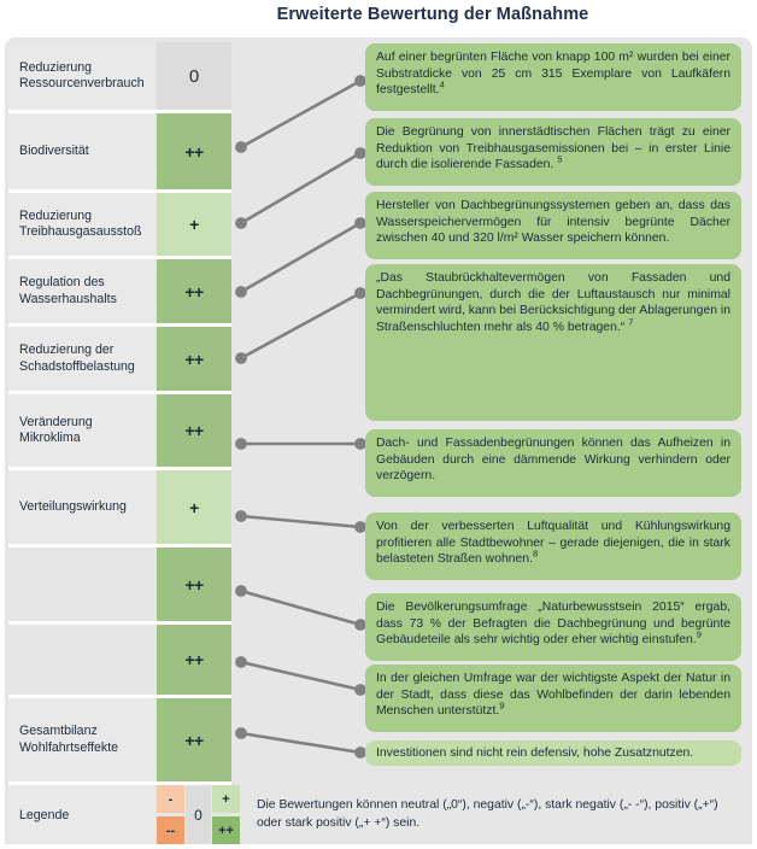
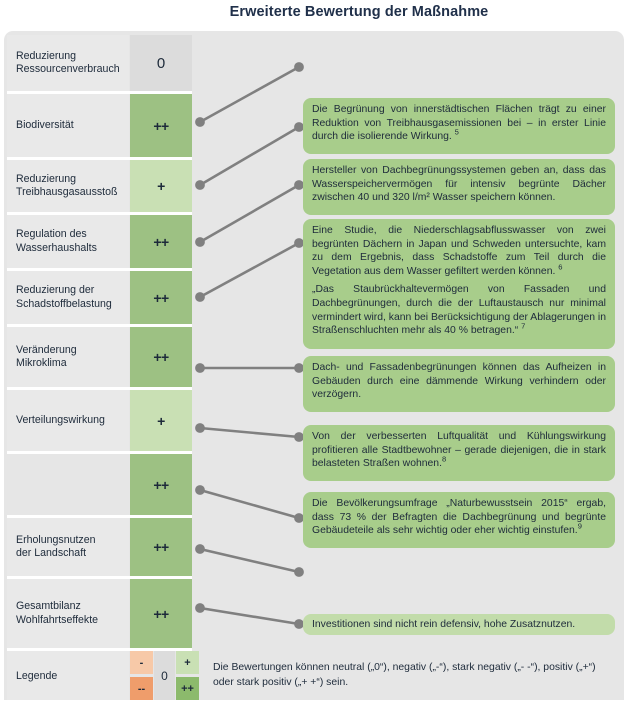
  Erweiterte Bewertung der Maßnahme
  Reduzierung
  Ressourcenverbrauch
  0
  Biodiversität
  ++
  Reduzierung
  Treibhausgasausstoß
  +
  Regulation des
  Wasserhaushalts
  ++
  Reduzierung der
  Schadstoffbelastung
  ++
  Veränderung
  Mikroklima
  ++
  Verteilungswirkung
  +
  ++
+ Erholungsnutzen
+ der Landschaft
  ++
  Gesamtbilanz
  Wohlfahrtseffekte
  ++
- Auf einer begrünten Fläche von knapp 100 m² wurden bei einer Substratdicke von 25 cm 315 Exemplare von Laufkäfern festgestellt.4
- Die Begrünung von innerstädtischen Flächen trägt zu einer Reduktion von Treibhausgasemissionen bei – in erster Linie durch die isolierende Fassaden. 5
+ Die Begrünung von innerstädtischen Flächen trägt zu einer Reduktion von Treibhausgasemissionen bei – in erster Linie durch die isolierende Wirkung. 5
  Hersteller von Dachbegrünungssystemen geben an, dass das Wasserspeichervermögen für intensiv begrünte Dächer zwischen 40 und 320 l/m² Wasser speichern können.
+ Eine Studie, die Niederschlagsabflusswasser von zwei begrünten Dächern in Japan und Schweden untersuchte, kam zu dem Ergebnis, dass Schadstoffe zum Teil durch die Vegetation aus dem Wasser gefiltert werden können. 6
  „Das Staubrückhaltevermögen von Fassaden und Dachbegrünungen, durch die der Luftaustausch nur minimal vermindert wird, kann bei Berücksichtigung der Ablagerungen in Straßenschluchten mehr als 40 % betragen.“ 7
  Dach- und Fassadenbegrünungen können das Aufheizen in Gebäuden durch eine dämmende Wirkung verhindern oder verzögern.
  Von der verbesserten Luftqualität und Kühlungswirkung profitieren alle Stadtbewohner – gerade diejenigen, die in stark belasteten Straßen wohnen.8
  Die Bevölkerungsumfrage „Naturbewusstsein 2015“ ergab, dass 73 % der Befragten die Dachbegrünung und begrünte Gebäudeteile als sehr wichtig oder eher wichtig einstufen.9
- In der gleichen Umfrage war der wichtigste Aspekt der Natur in der Stadt, dass diese das Wohlbefinden der darin lebenden Menschen unterstützt.9
  Investitionen sind nicht rein defensiv, hohe Zusatznutzen.
  Legende
  -
  --
  0
  +
  ++
  Die Bewertungen können neutral („0“), negativ („-“), stark negativ („- -“), positiv („+“) oder stark positiv („+ +“) sein.
